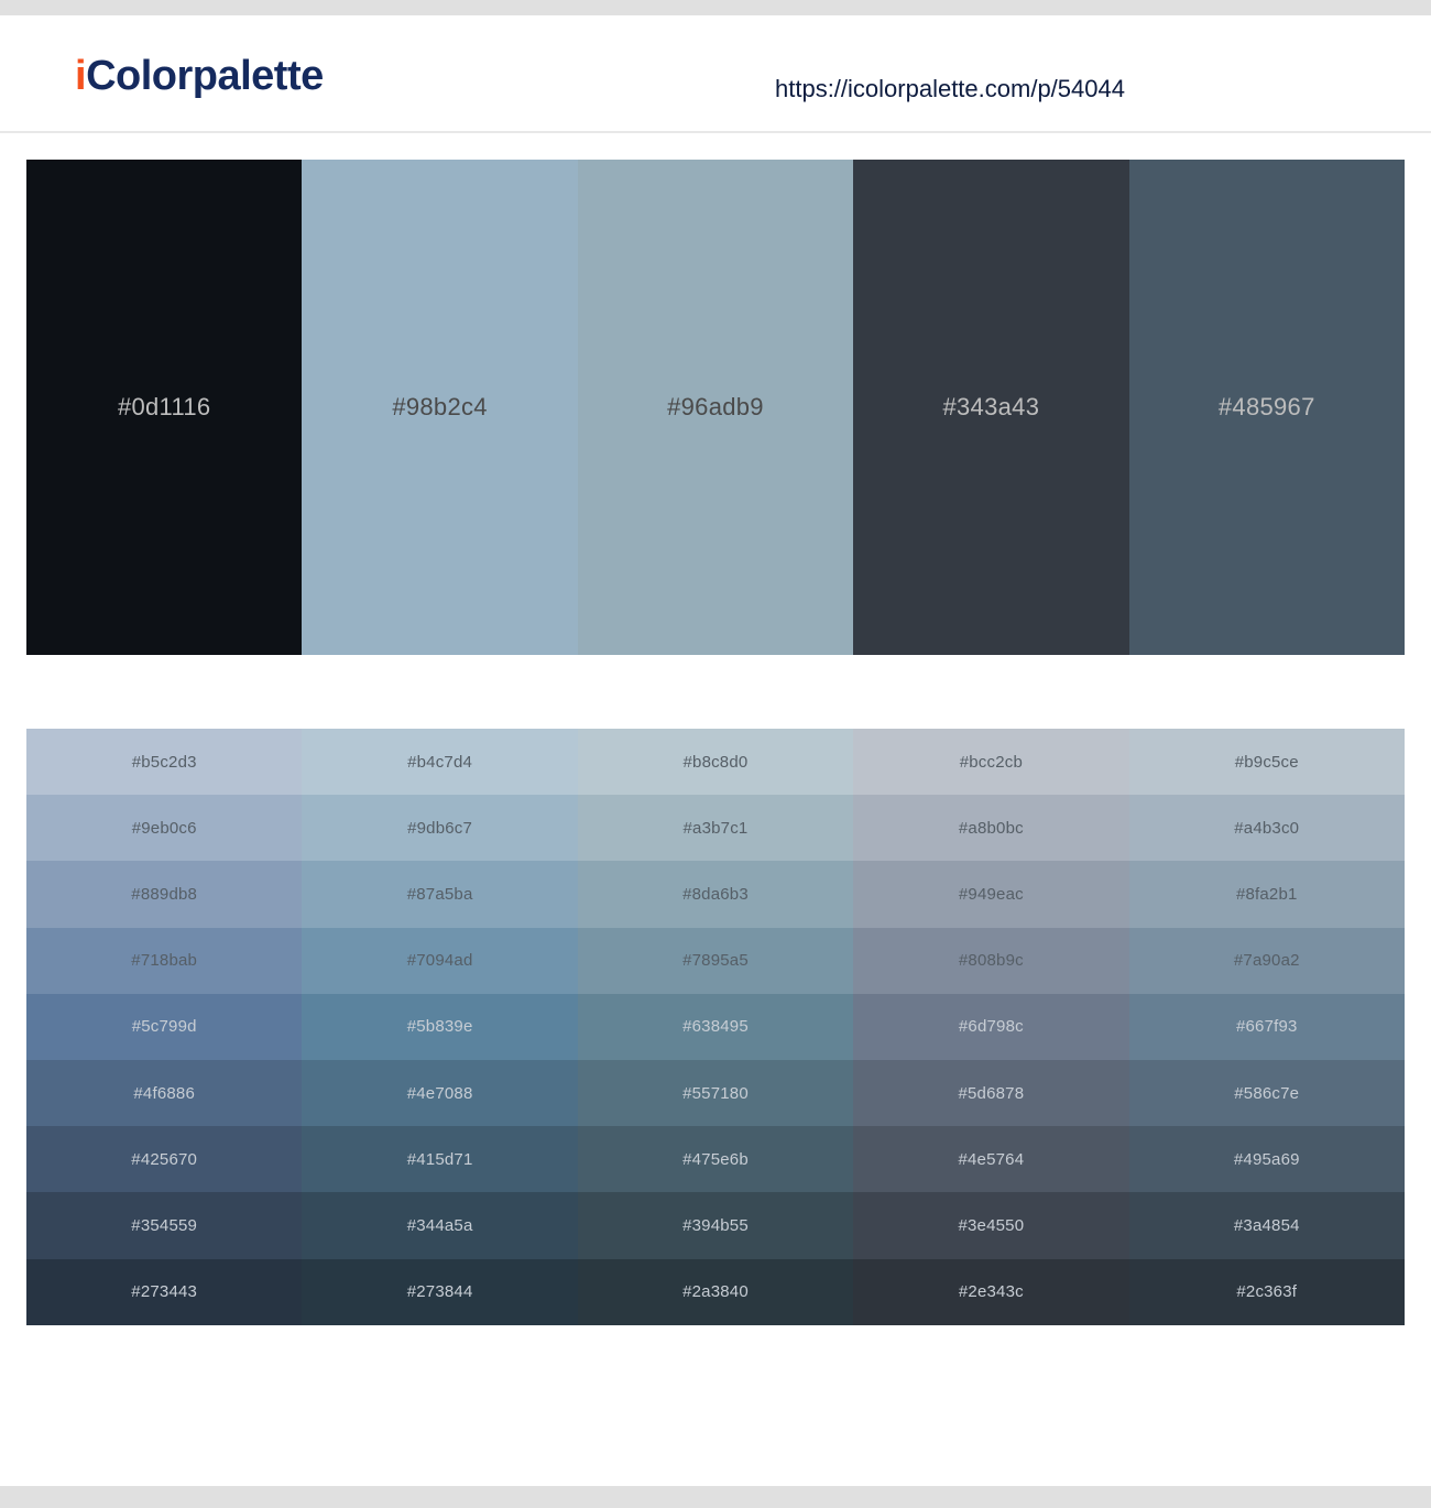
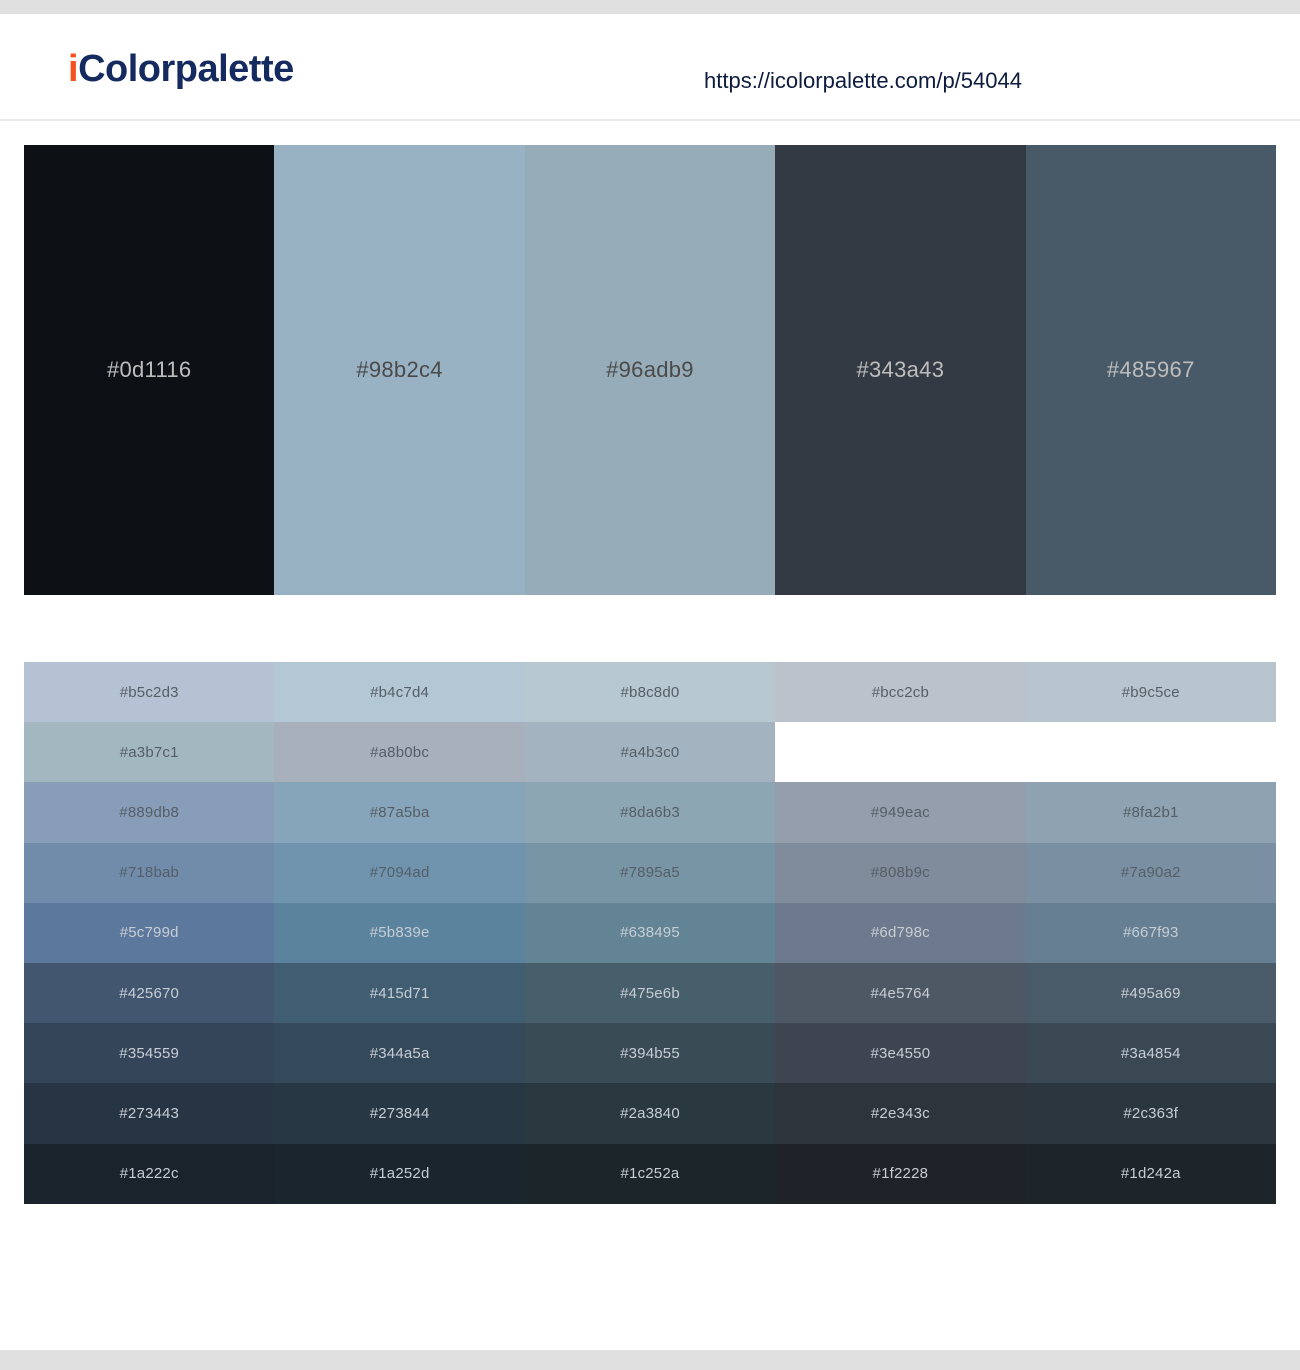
  iColorpalette
  https://icolorpalette.com/p/54044
  #0d1116
  #98b2c4
  #96adb9
  #343a43
  #485967
  #b5c2d3
  #b4c7d4
  #b8c8d0
  #bcc2cb
  #b9c5ce
- #9eb0c6
- #9db6c7
  #a3b7c1
  #a8b0bc
  #a4b3c0
  #889db8
  #87a5ba
  #8da6b3
  #949eac
  #8fa2b1
  #718bab
  #7094ad
  #7895a5
  #808b9c
  #7a90a2
  #5c799d
  #5b839e
  #638495
  #6d798c
  #667f93
- #4f6886
- #4e7088
- #557180
- #5d6878
- #586c7e
  #425670
  #415d71
  #475e6b
  #4e5764
  #495a69
  #354559
  #344a5a
  #394b55
  #3e4550
  #3a4854
  #273443
  #273844
  #2a3840
  #2e343c
  #2c363f
+ #1a222c
+ #1a252d
+ #1c252a
+ #1f2228
+ #1d242a
